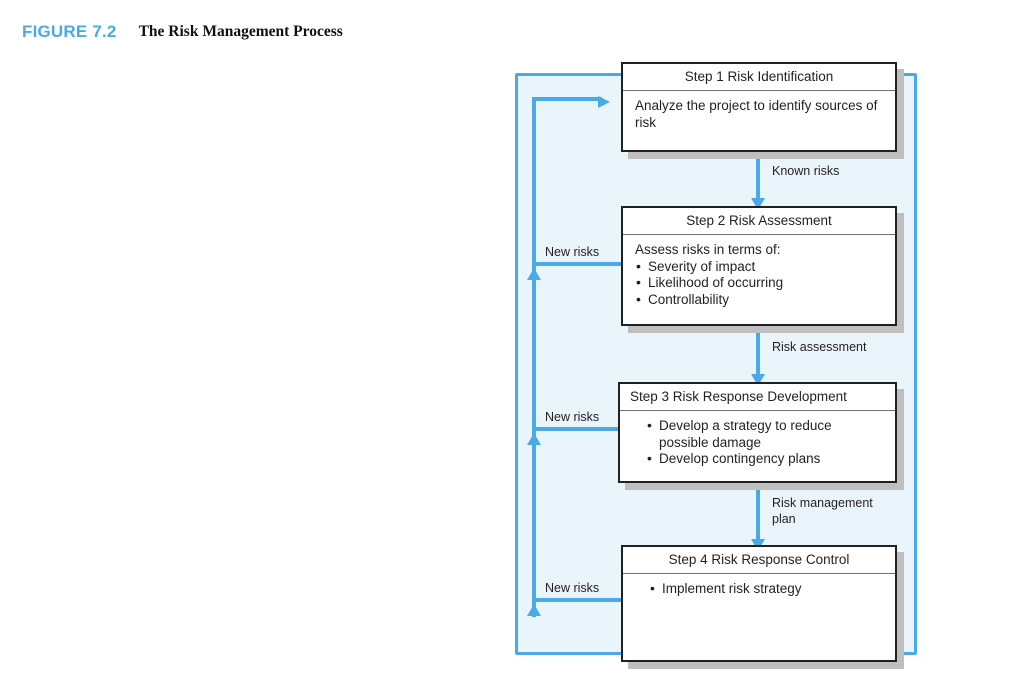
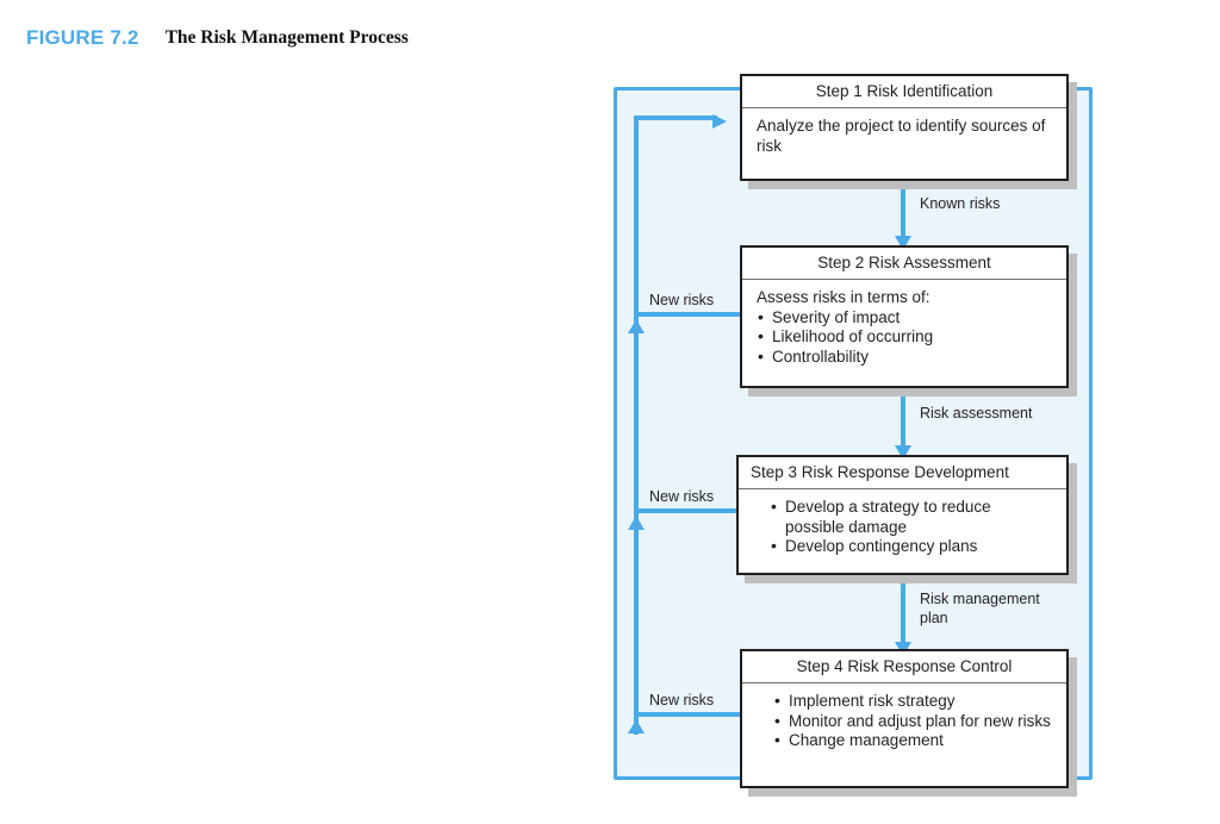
  FIGURE 7.2 The Risk Management Process
  New risks
  New risks
  New risks
  Known risks
  Risk assessment
  Risk management plan
  Step 1 Risk Identification
  Analyze the project to identify sources of risk
  Step 2 Risk Assessment
  Assess risks in terms of:
  Severity of impact
  Likelihood of occurring
  Controllability
  Step 3 Risk Response Development
  Develop a strategy to reduce possible damage
  Develop contingency plans
  Step 4 Risk Response Control
  Implement risk strategy
+ Monitor and adjust plan for new risks
+ Change management
